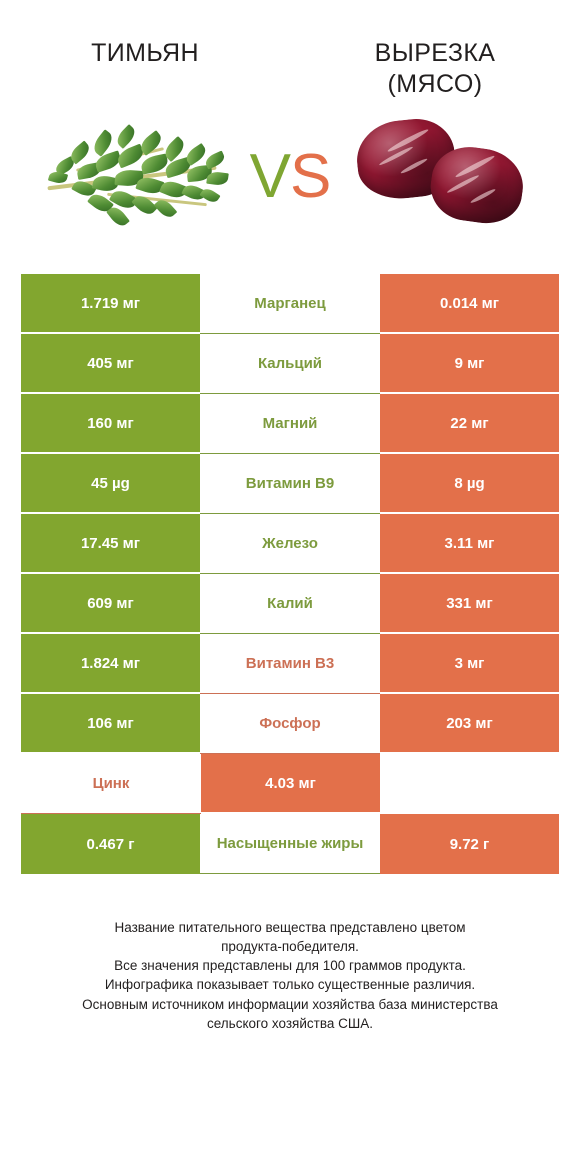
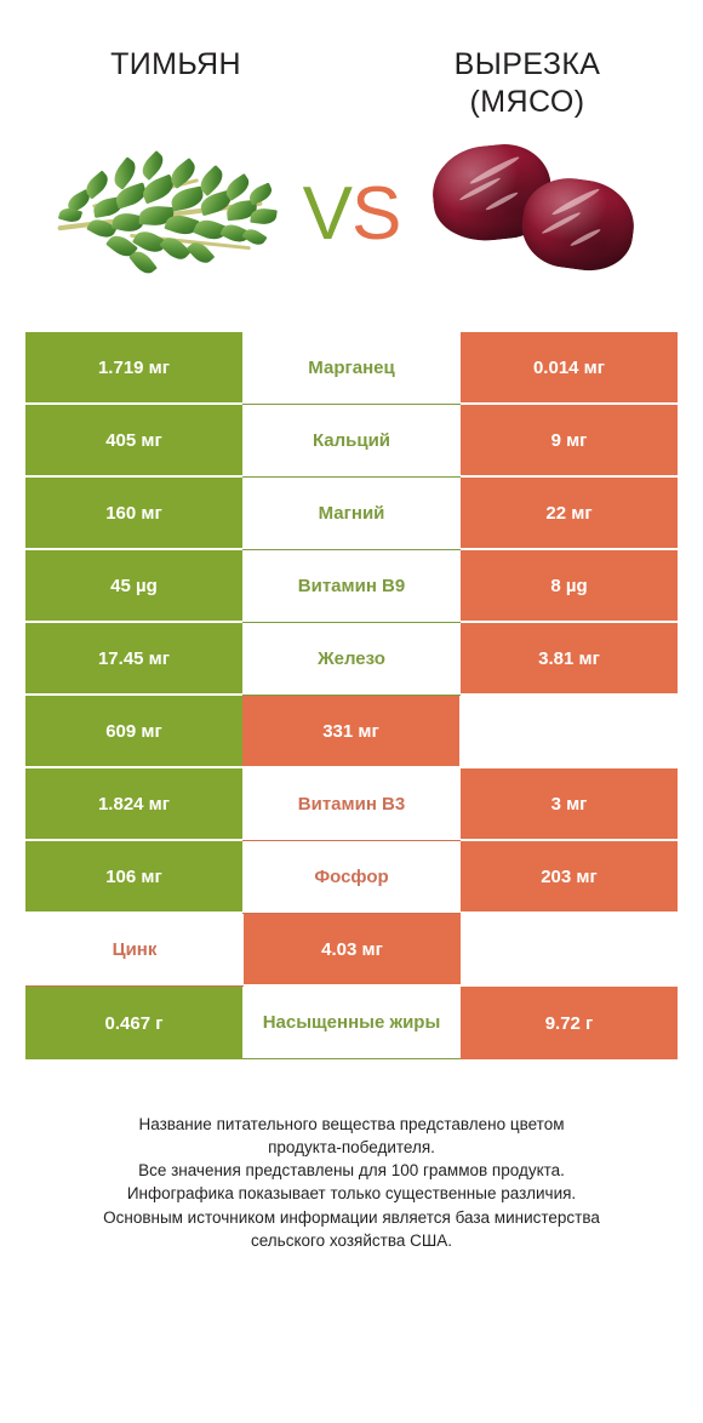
  ТИМЬЯН
  ВЫРЕЗКА
  (МЯСО)
  VS
  1.719 мг
  Марганец
  0.014 мг
  405 мг
  Кальций
  9 мг
  160 мг
  Магний
  22 мг
  45 µg
  Витамин B9
  8 µg
  17.45 мг
  Железо
- 3.11 мг
+ 3.81 мг
  609 мг
- Калий
  331 мг
  1.824 мг
  Витамин B3
  3 мг
  106 мг
  Фосфор
  203 мг
  Цинк
  4.03 мг
  0.467 г
  Насыщенные жиры
  9.72 г
  Название питательного вещества представлено цветом
  продукта-победителя.
  Все значения представлены для 100 граммов продукта.
  Инфографика показывает только существенные различия.
- Основным источником информации хозяйства база министерства
+ Основным источником информации является база министерства
  сельского хозяйства США.
